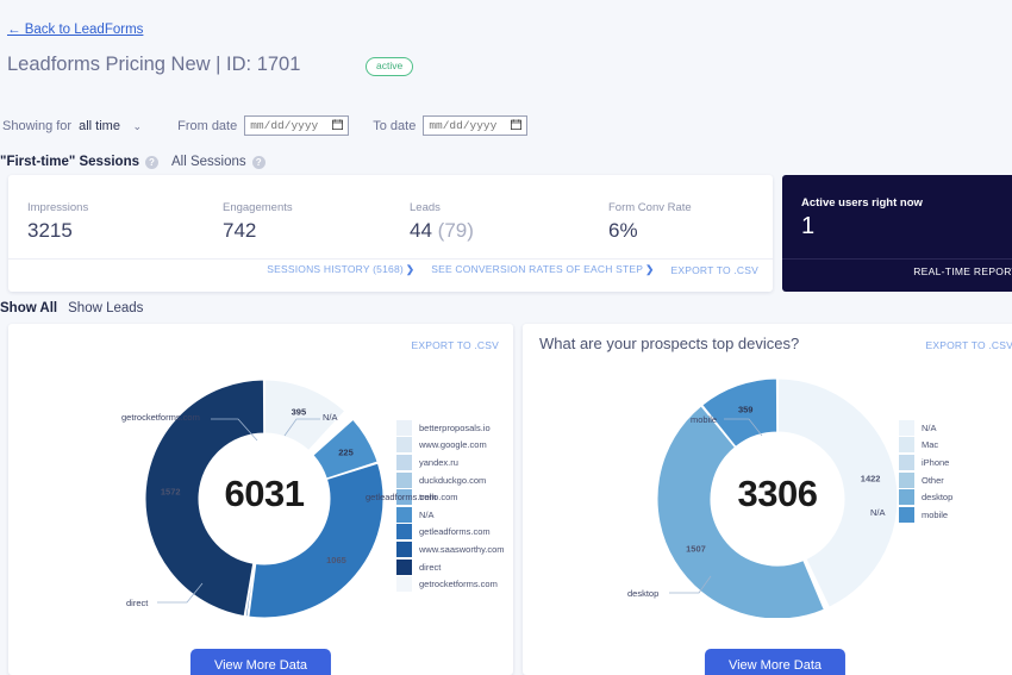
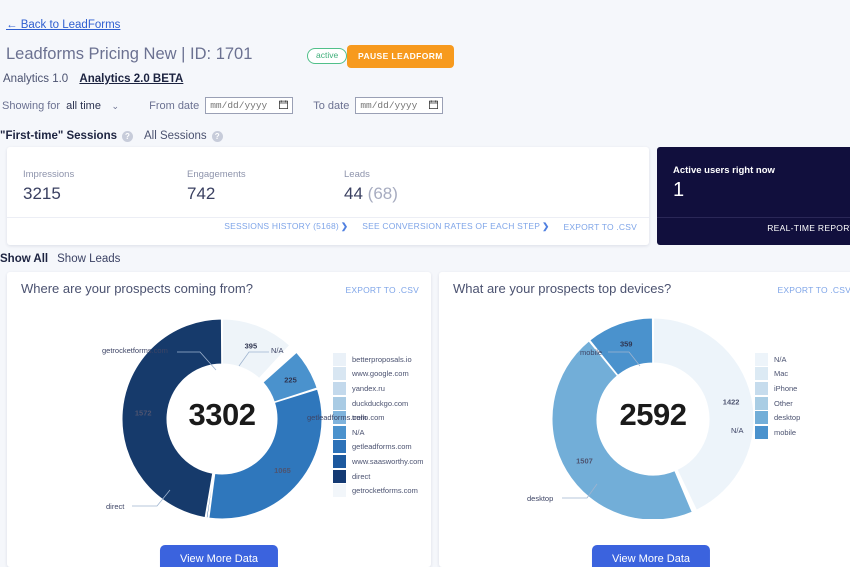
  ← Back to LeadForms
  Leadforms Pricing New | ID: 1701
  active
+ PAUSE LEADFORM
+ Analytics 1.0 Analytics 2.0 BETA
  Showing for
  all time
  ⌄
  From date
  mm/dd/yyyy
  To date
  mm/dd/yyyy
  "First-time" Sessions
  ?
  All Sessions
  ?
  Impressions
  3215
  Engagements
  742
  Leads
- 44 (79)
+ 44 (68)
- Form Conv Rate
- 6%
  SESSIONS HISTORY (5168) ❯
  SEE CONVERSION RATES OF EACH STEP ❯
  EXPORT TO .CSV
  Active users right now
  1
  REAL-TIME REPOR
  Show All
  Show Leads
+ Where are your prospects coming from?
  EXPORT TO .CSV
  395
  225
  1065
  1572
- 6031
+ 3302
  getrocketforms.com
  N/A
  direct
  betterproposals.io
  www.google.com
  yandex.ru
  duckduckgo.com
  trello.com
  N/A
  getleadforms.com
  www.saasworthy.com
  direct
  getrocketforms.com
  getleadforms.com
  View More Data
  What are your prospects top devices?
  EXPORT TO .CSV
  1422
  1507
  359
- 3306
+ 2592
  mobile
  desktop
  N/A
  Mac
  iPhone
  Other
  desktop
  mobile
  N/A
  View More Data
